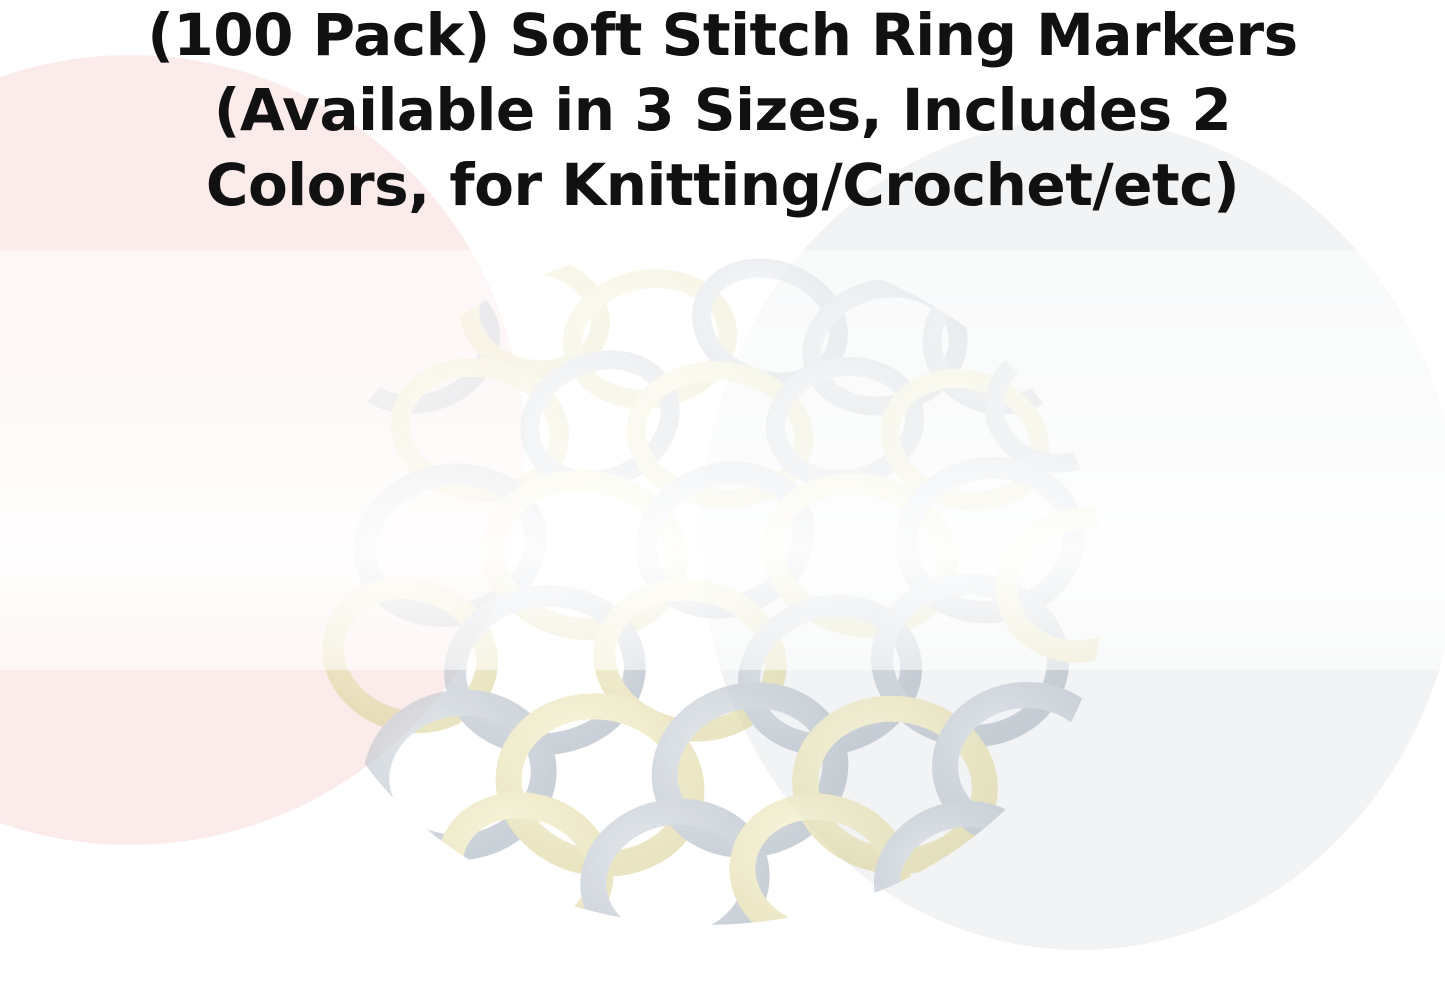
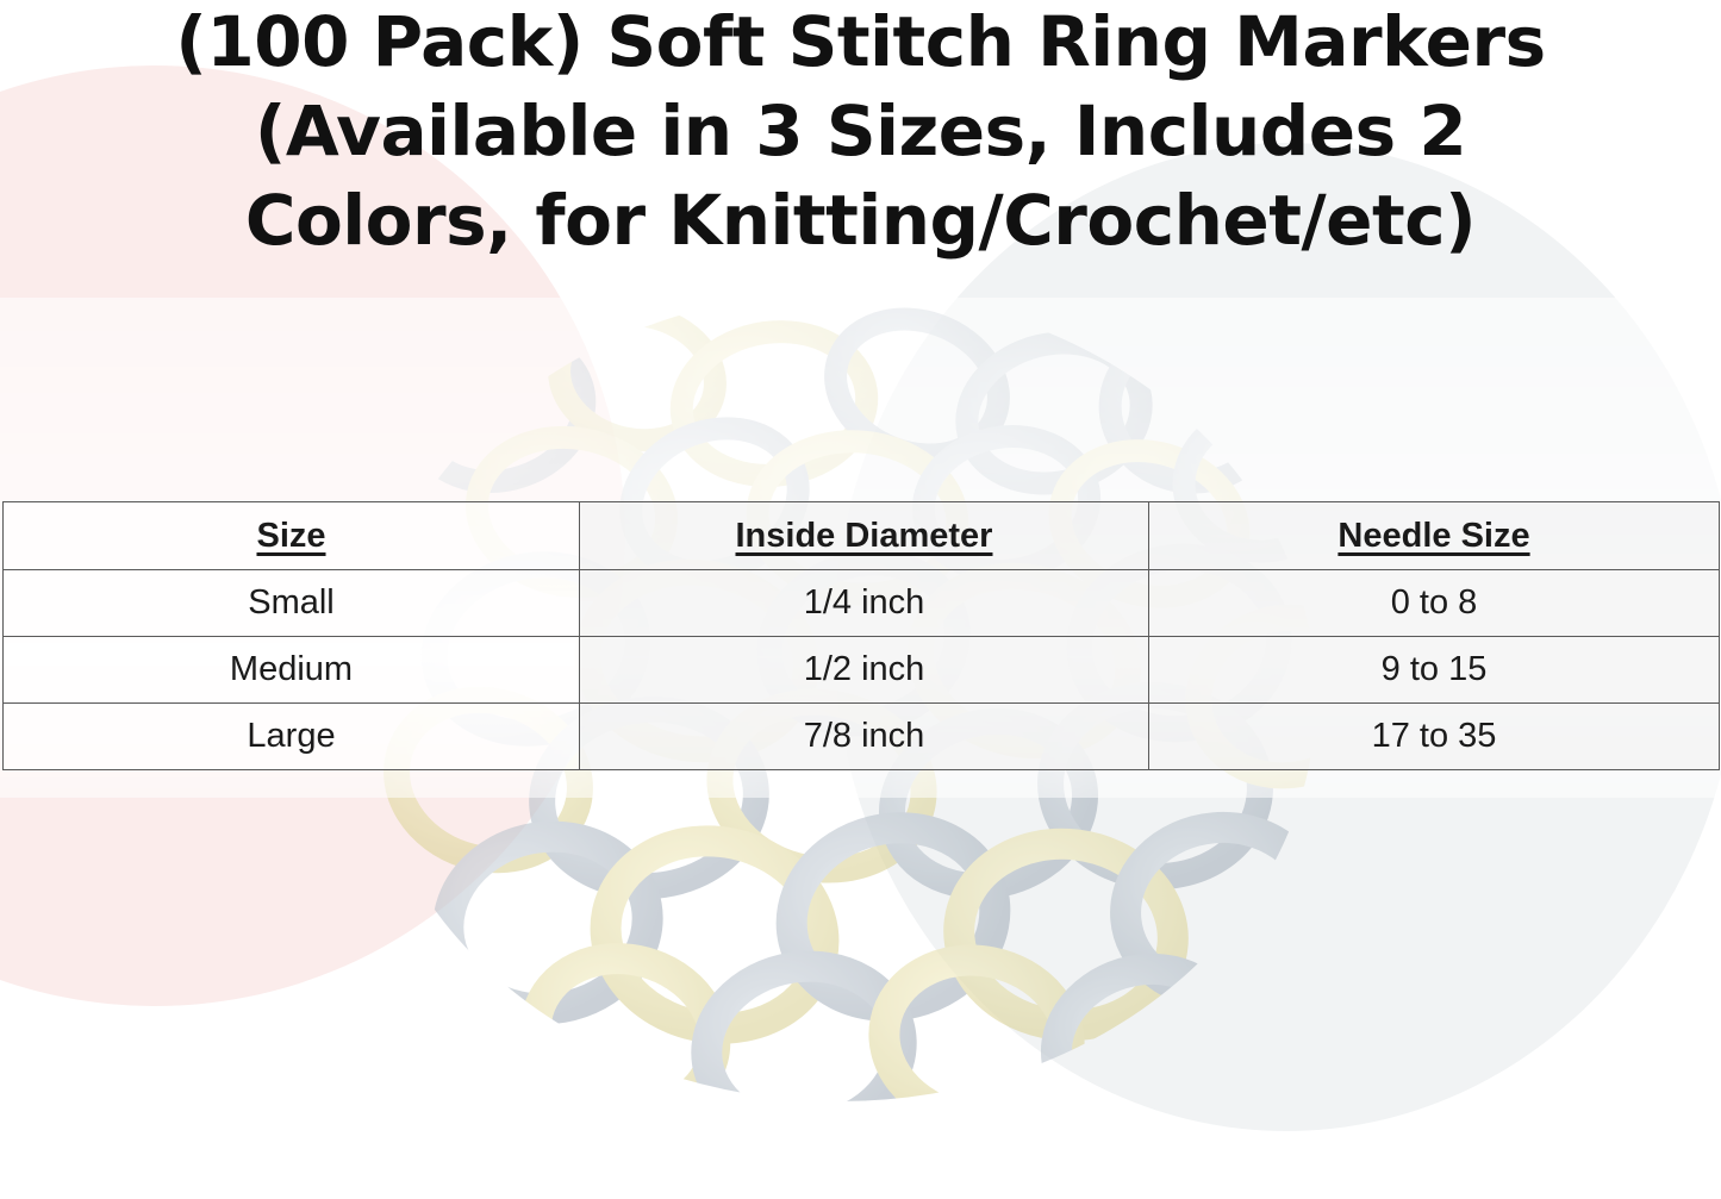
  (100 Pack) Soft Stitch Ring Markers
  (Available in 3 Sizes, Includes 2
  Colors, for Knitting/Crochet/etc)
+ Size	Inside Diameter	Needle Size
+ Small	1/4 inch	0 to 8
+ Medium	1/2 inch	9 to 15
+ Large	7/8 inch	17 to 35
